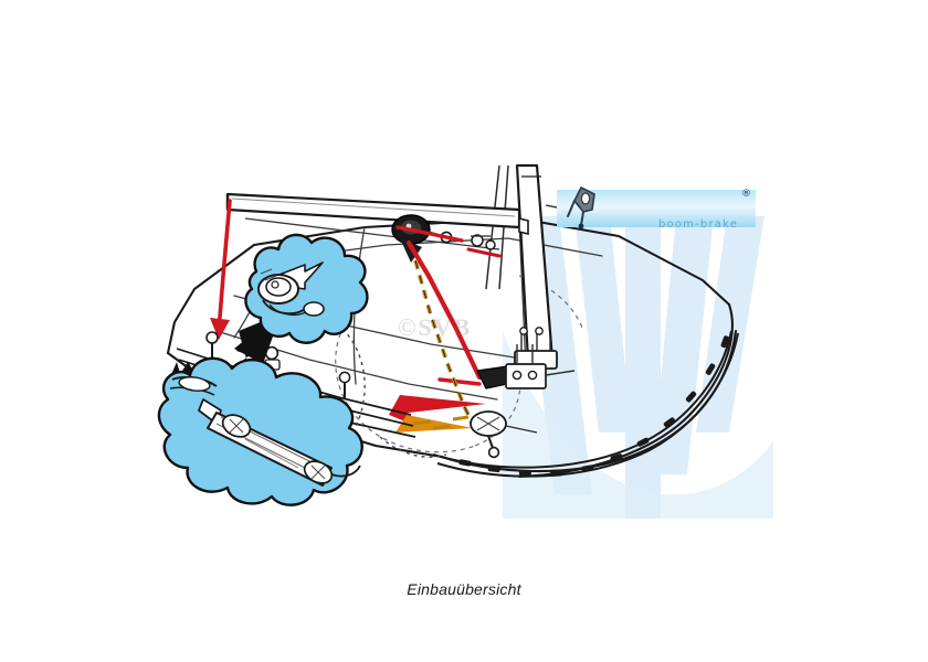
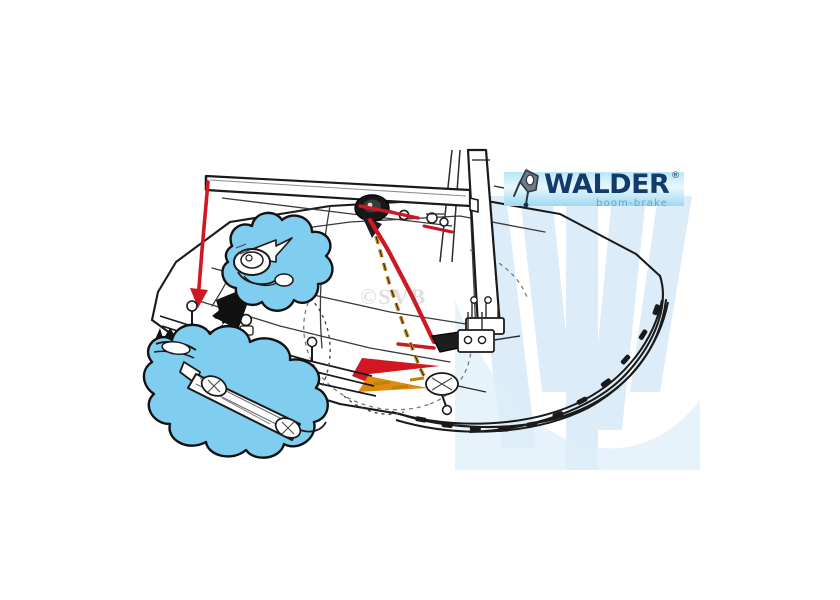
  ©SVB
+ WALDER
  ®
  boom-brake
- Einbauübersicht
